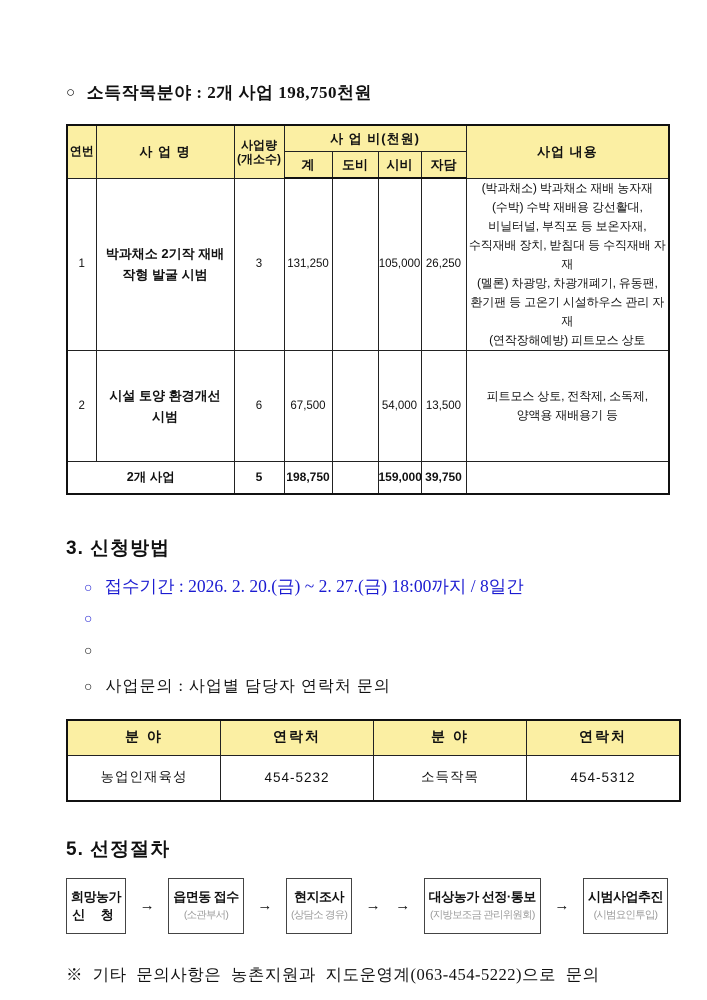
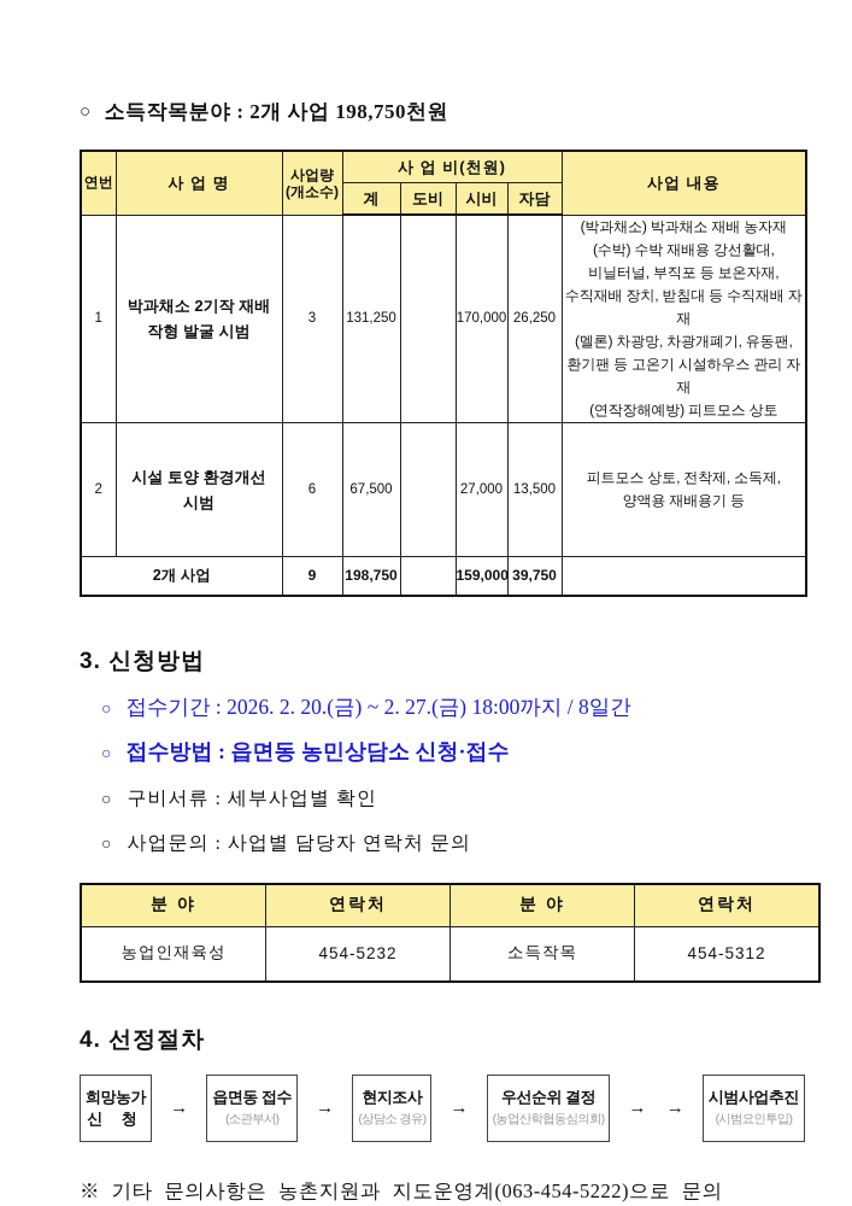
  ○
  소득작목분야 : 2개 사업 198,750천원
  연번	사 업 명	사업량 (개소수)	사 업 비(천원)	사업 내용
  계	도비	시비	자담
- 1	박과채소 2기작 재배 작형 발굴 시범	3	131,250		105,000	26,250	(박과채소) 박과채소 재배 농자재 (수박) 수박 재배용 강선활대, 비닐터널, 부직포 등 보온자재, 수직재배 장치, 받침대 등 수직재배 자재 (멜론) 차광망, 차광개폐기, 유동팬, 환기팬 등 고온기 시설하우스 관리 자재 (연작장해예방) 피트모스 상토
+ 1	박과채소 2기작 재배 작형 발굴 시범	3	131,250		170,000	26,250	(박과채소) 박과채소 재배 농자재 (수박) 수박 재배용 강선활대, 비닐터널, 부직포 등 보온자재, 수직재배 장치, 받침대 등 수직재배 자재 (멜론) 차광망, 차광개폐기, 유동팬, 환기팬 등 고온기 시설하우스 관리 자재 (연작장해예방) 피트모스 상토
- 2	시설 토양 환경개선 시범	6	67,500		54,000	13,500	피트모스 상토, 전착제, 소독제, 양액용 재배용기 등
+ 2	시설 토양 환경개선 시범	6	67,500		27,000	13,500	피트모스 상토, 전착제, 소독제, 양액용 재배용기 등
- 2개 사업	5	198,750		159,000	39,750
+ 2개 사업	9	198,750		159,000	39,750
  3. 신청방법
  ○
  접수기간 : 2026. 2. 20.(금) ~ 2. 27.(금) 18:00까지 / 8일간
  ○
+ 접수방법 : 읍면동 농민상담소 신청·접수
  ○
+ 구비서류 : 세부사업별 확인
  ○
  사업문의 : 사업별 담당자 연락처 문의
  분 야	연락처	분 야	연락처
  농업인재육성	454-5232	소득작목	454-5312
- 5. 선정절차
+ 4. 선정절차
  희망농가
  신 청
  →
  읍면동 접수
  (소관부서)
  →
  현지조사
  (상담소 경유)
  →
+ 우선순위 결정
+ (농업산학협동심의회)
  →
- 대상농가 선정·통보
- (지방보조금 관리위원회)
  →
  시범사업추진
  (시범요인투입)
  ※ 기타 문의사항은 농촌지원과 지도운영계(063-454-5222)으로 문의
